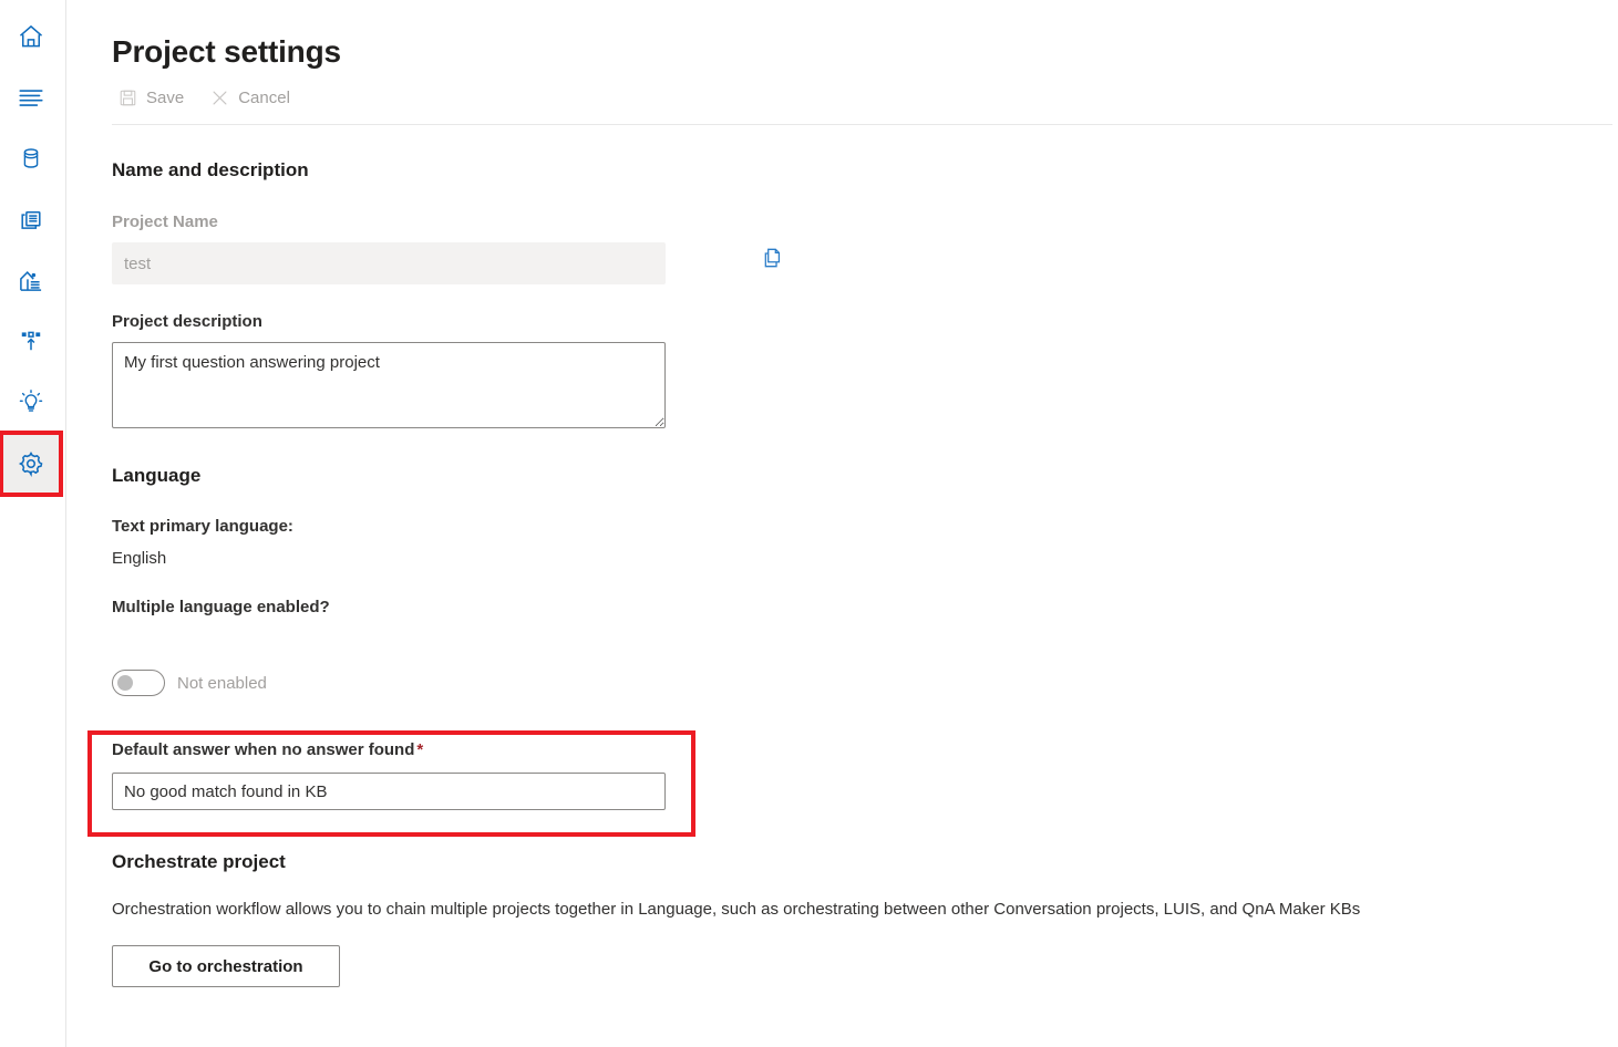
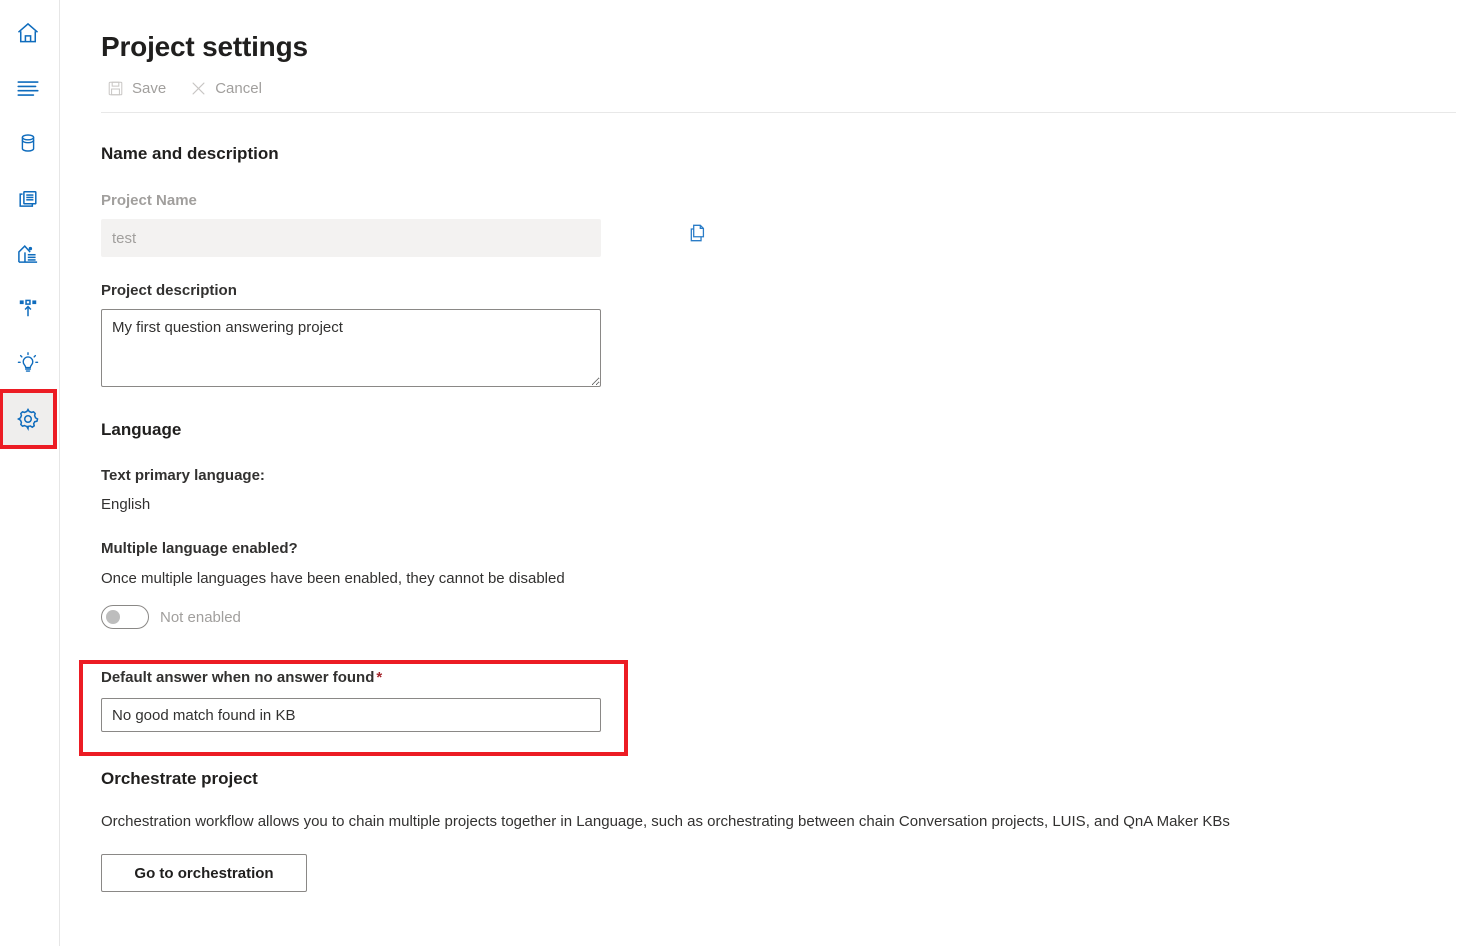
  Project settings
  Save
  Cancel
  Name and description
  Project Name
  test
  Project description
  My first question answering project
  Language
  Text primary language:
  English
  Multiple language enabled?
+ Once multiple languages have been enabled, they cannot be disabled
  Not enabled
  Default answer when no answer found*
  No good match found in KB
  Orchestrate project
- Orchestration workflow allows you to chain multiple projects together in Language, such as orchestrating between other Conversation projects, LUIS, and QnA Maker KBs
+ Orchestration workflow allows you to chain multiple projects together in Language, such as orchestrating between chain Conversation projects, LUIS, and QnA Maker KBs
  Go to orchestration
